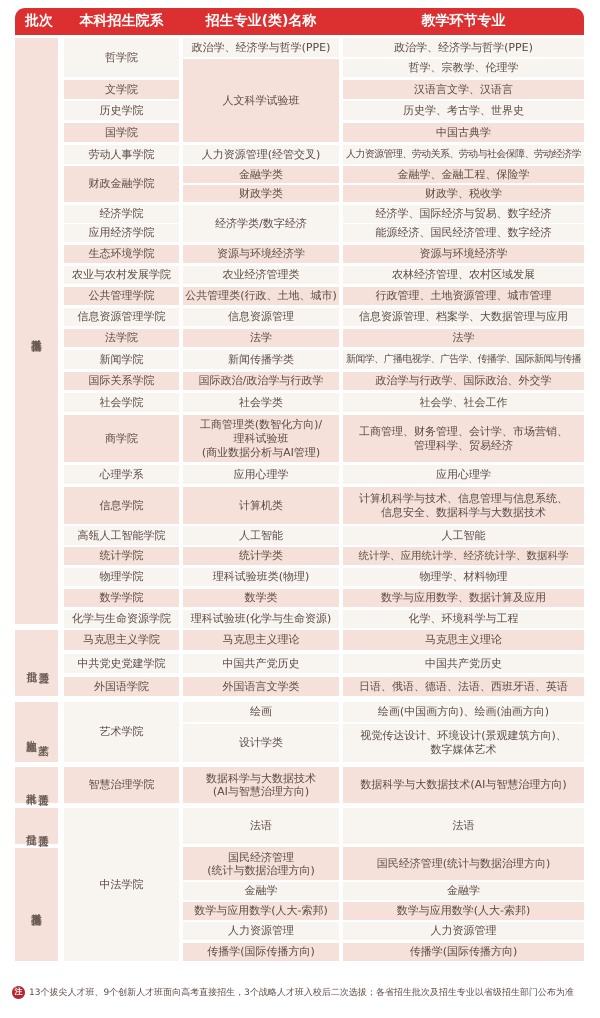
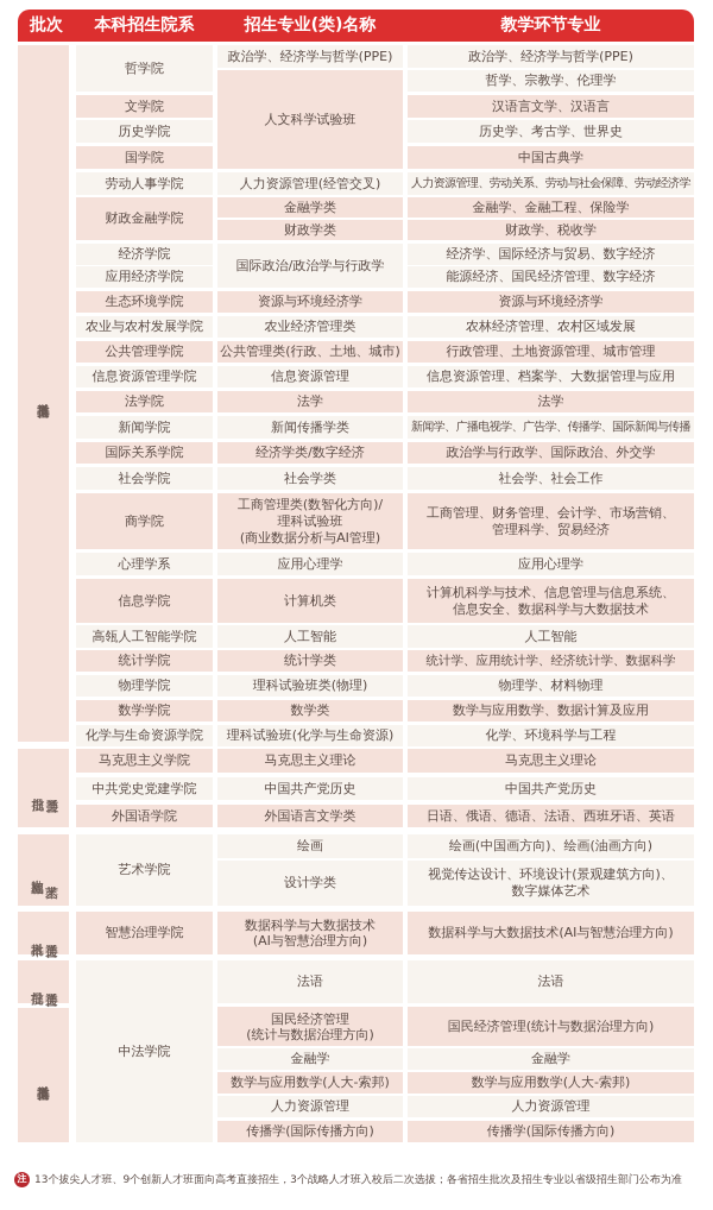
  批次
  本科招生院系
  招生专业(类)名称
  教学环节专业
  哲学院
  文学院
  历史学院
  国学院
  劳动人事学院
  财政金融学院
  经济学院
  应用经济学院
  生态环境学院
  农业与农村发展学院
  公共管理学院
  信息资源管理学院
  法学院
  新闻学院
  国际关系学院
  社会学院
  商学院
  心理学系
  信息学院
  高瓴人工智能学院
  统计学院
  物理学院
  数学学院
  化学与生命资源学院
  马克思主义学院
  中共党史党建学院
  外国语学院
  艺术学院
  智慧治理学院
  中法学院
  政治学、经济学与哲学(PPE)
  人文科学试验班
  人力资源管理(经管交叉)
  金融学类
  财政学类
- 经济学类/数字经济
+ 国际政治/政治学与行政学
  资源与环境经济学
  农业经济管理类
  公共管理类(行政、土地、城市)
  信息资源管理
  法学
  新闻传播学类
- 国际政治/政治学与行政学
+ 经济学类/数字经济
  社会学类
  工商管理类(数智化方向)/
  理科试验班
  (商业数据分析与AI管理)
  应用心理学
  计算机类
  人工智能
  统计学类
  理科试验班类(物理)
  数学类
  理科试验班(化学与生命资源)
  马克思主义理论
  中国共产党历史
  外国语言文学类
  绘画
  设计学类
  数据科学与大数据技术
  (AI与智慧治理方向)
  法语
  国民经济管理
  (统计与数据治理方向)
  金融学
  数学与应用数学(人大-索邦)
  人力资源管理
  传播学(国际传播方向)
  政治学、经济学与哲学(PPE)
  哲学、宗教学、伦理学
  汉语言文学、汉语言
  历史学、考古学、世界史
  中国古典学
  人力资源管理、劳动关系、劳动与社会保障、劳动经济学
  金融学、金融工程、保险学
  财政学、税收学
  经济学、国际经济与贸易、数字经济
  能源经济、国民经济管理、数字经济
  资源与环境经济学
  农林经济管理、农村区域发展
  行政管理、土地资源管理、城市管理
  信息资源管理、档案学、大数据管理与应用
  法学
  新闻学、广播电视学、广告学、传播学、国际新闻与传播
  政治学与行政学、国际政治、外交学
  社会学、社会工作
  工商管理、财务管理、会计学、市场营销、
  管理科学、贸易经济
  应用心理学
  计算机科学与技术、信息管理与信息系统、
  信息安全、数据科学与大数据技术
  人工智能
  统计学、应用统计学、经济统计学、数据科学
  物理学、材料物理
  数学与应用数学、数据计算及应用
  化学、环境科学与工程
  马克思主义理论
  中国共产党历史
  日语、俄语、德语、法语、西班牙语、英语
  绘画(中国画方向)、绘画(油画方向)
  视觉传达设计、环境设计(景观建筑方向)、
  数字媒体艺术
  数据科学与大数据技术(AI与智慧治理方向)
  法语
  国民经济管理(统计与数据治理方向)
  金融学
  数学与应用数学(人大-索邦)
  人力资源管理
  传播学(国际传播方向)
  注
  13个拔尖人才班、9个创新人才班面向高考直接招生，3个战略人才班入校后二次选拔；各省招生批次及招生专业以省级招生部门公布为准
